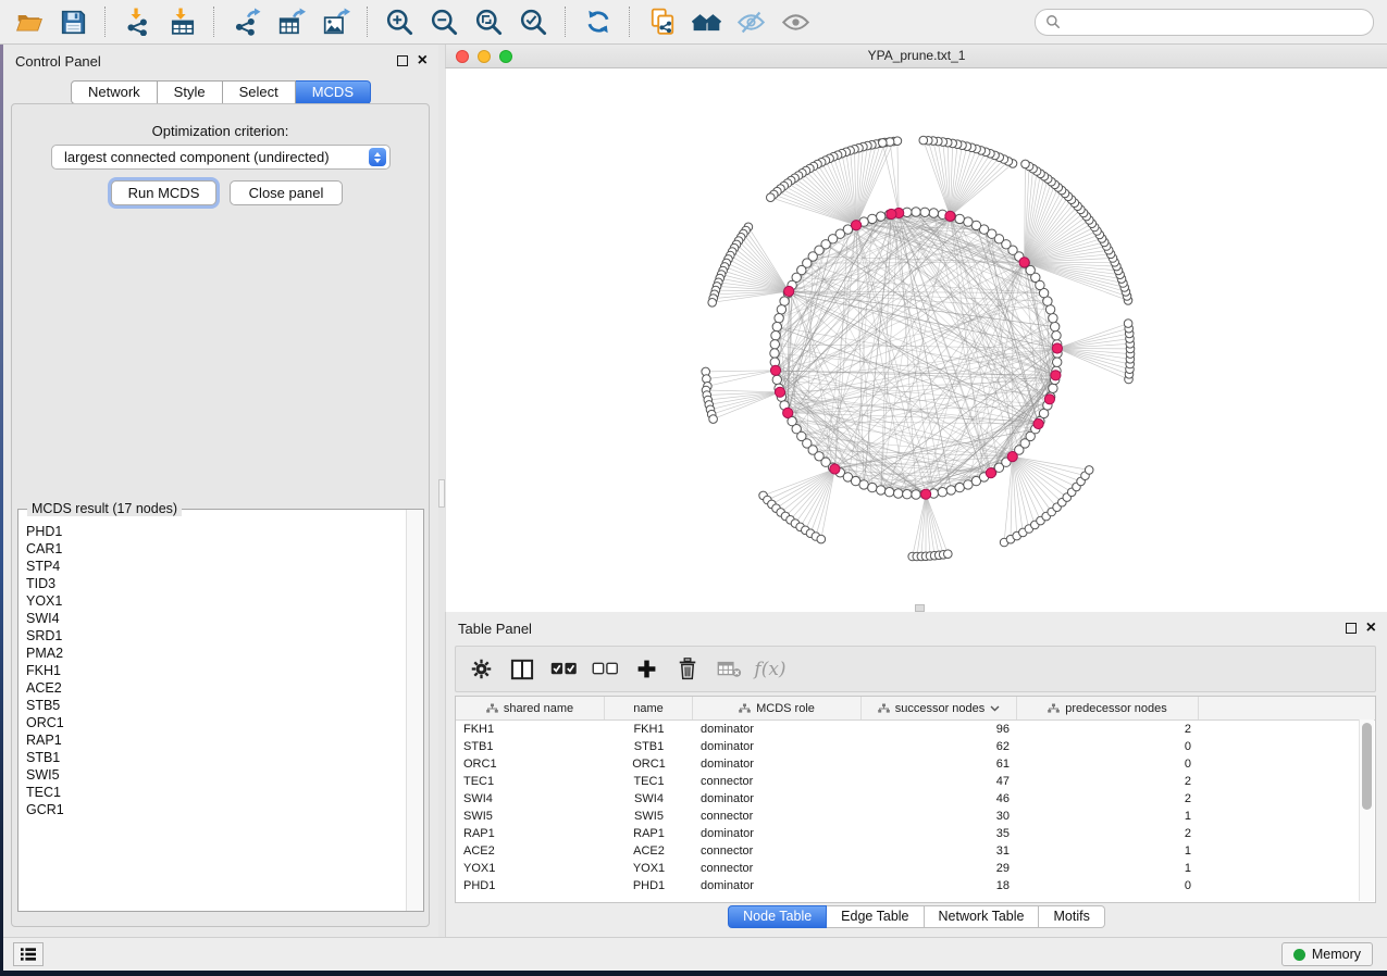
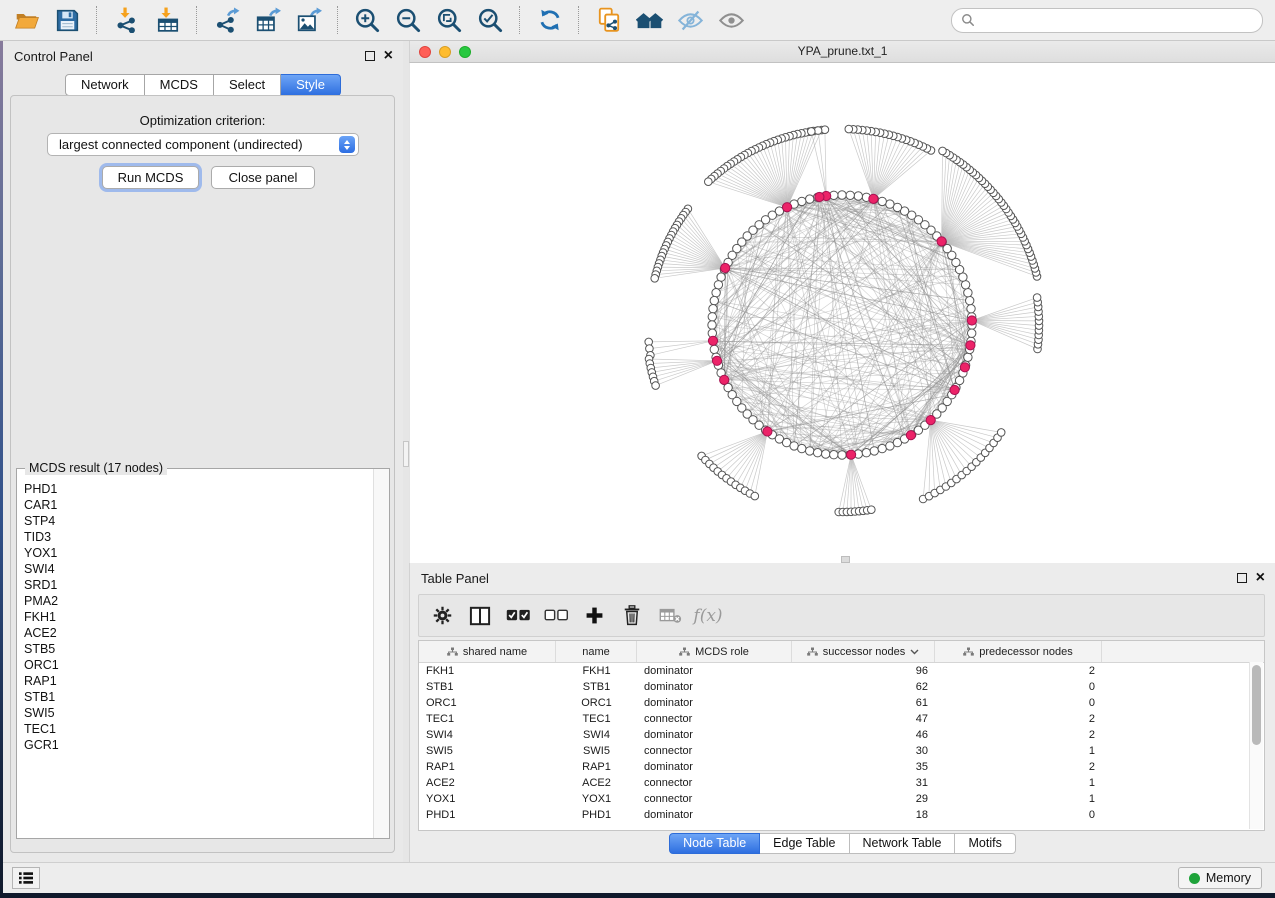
  Control Panel
  ×
  Network
- Style
+ MCDS
  Select
- MCDS
+ Style
  Optimization criterion:
  largest connected component (undirected)
  Run MCDS
  Close panel
  MCDS result (17 nodes)
  PHD1
  CAR1
  STP4
  TID3
  YOX1
  SWI4
  SRD1
  PMA2
  FKH1
  ACE2
  STB5
  ORC1
  RAP1
  STB1
  SWI5
  TEC1
  GCR1
  YPA_prune.txt_1
  Table Panel
  ×
  f(x)
  shared name
  name
  MCDS role
  successor nodes
  predecessor nodes
  FKH1
  FKH1
  dominator
  96
  2
  STB1
  STB1
  dominator
  62
  0
  ORC1
  ORC1
  dominator
  61
  0
  TEC1
  TEC1
  connector
  47
  2
  SWI4
  SWI4
  dominator
  46
  2
  SWI5
  SWI5
  connector
  30
  1
  RAP1
  RAP1
  dominator
  35
  2
  ACE2
  ACE2
  connector
  31
  1
  YOX1
  YOX1
  connector
  29
  1
  PHD1
  PHD1
  dominator
  18
  0
  Node Table
  Edge Table
  Network Table
  Motifs
  Memory
